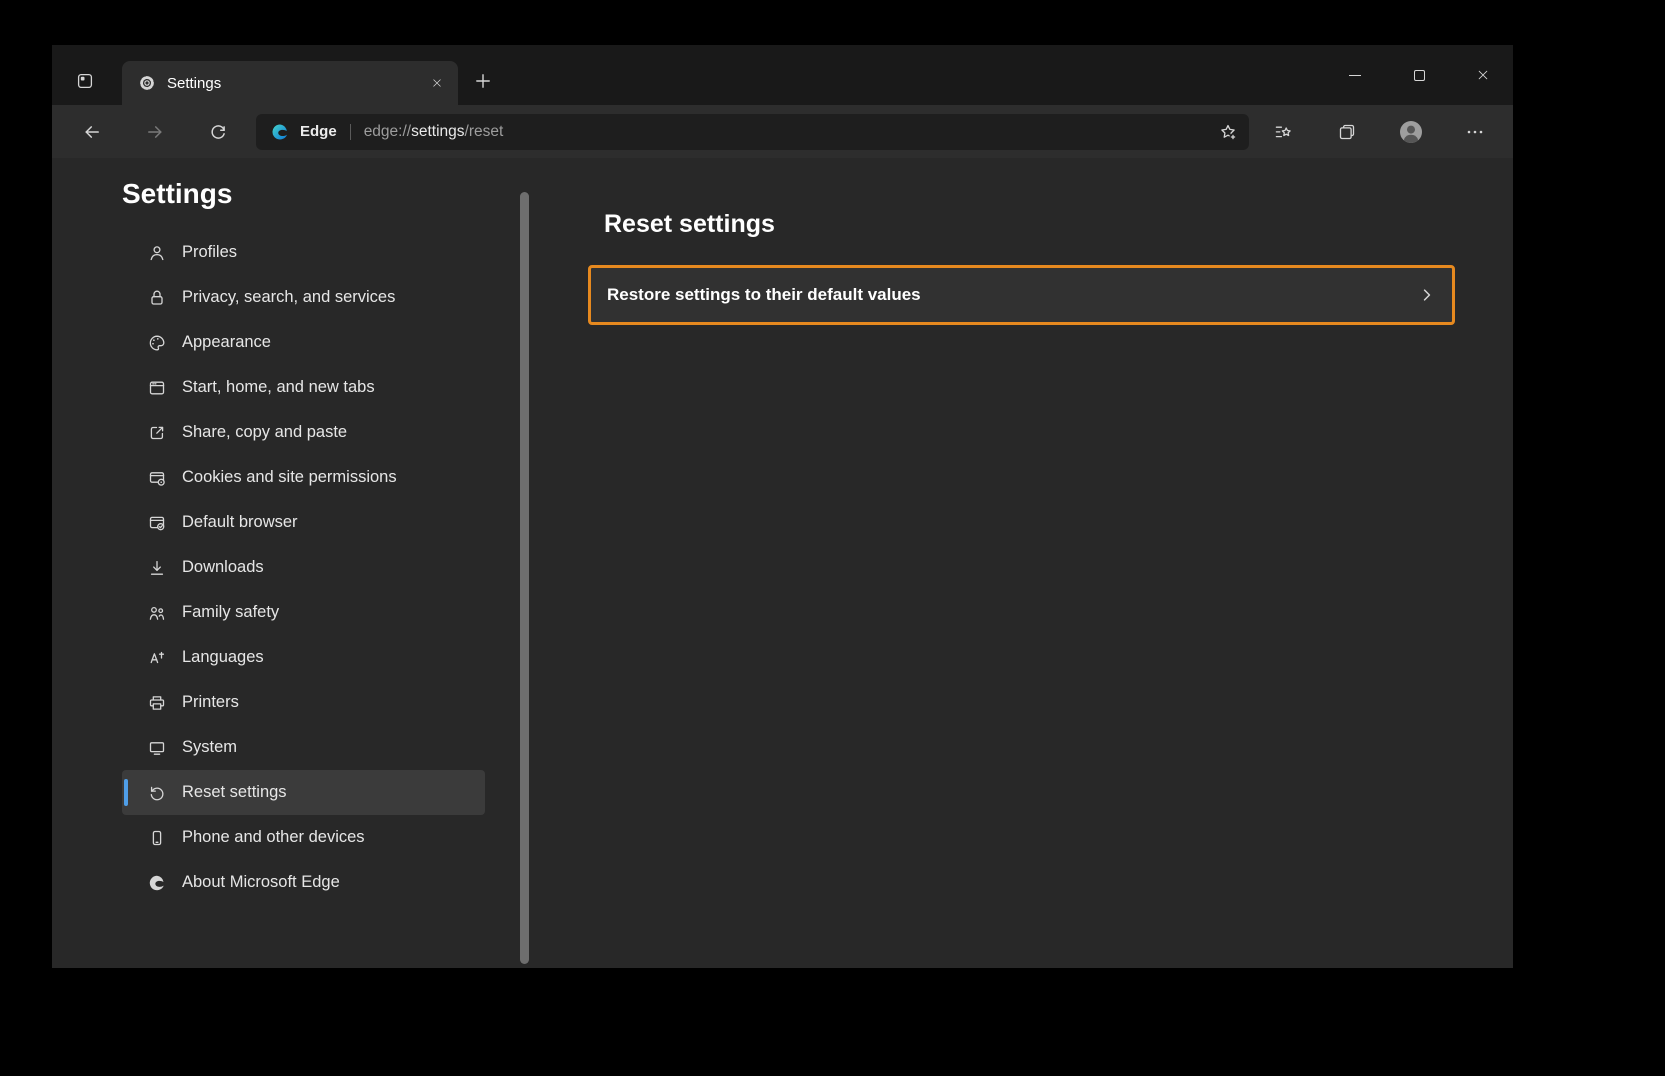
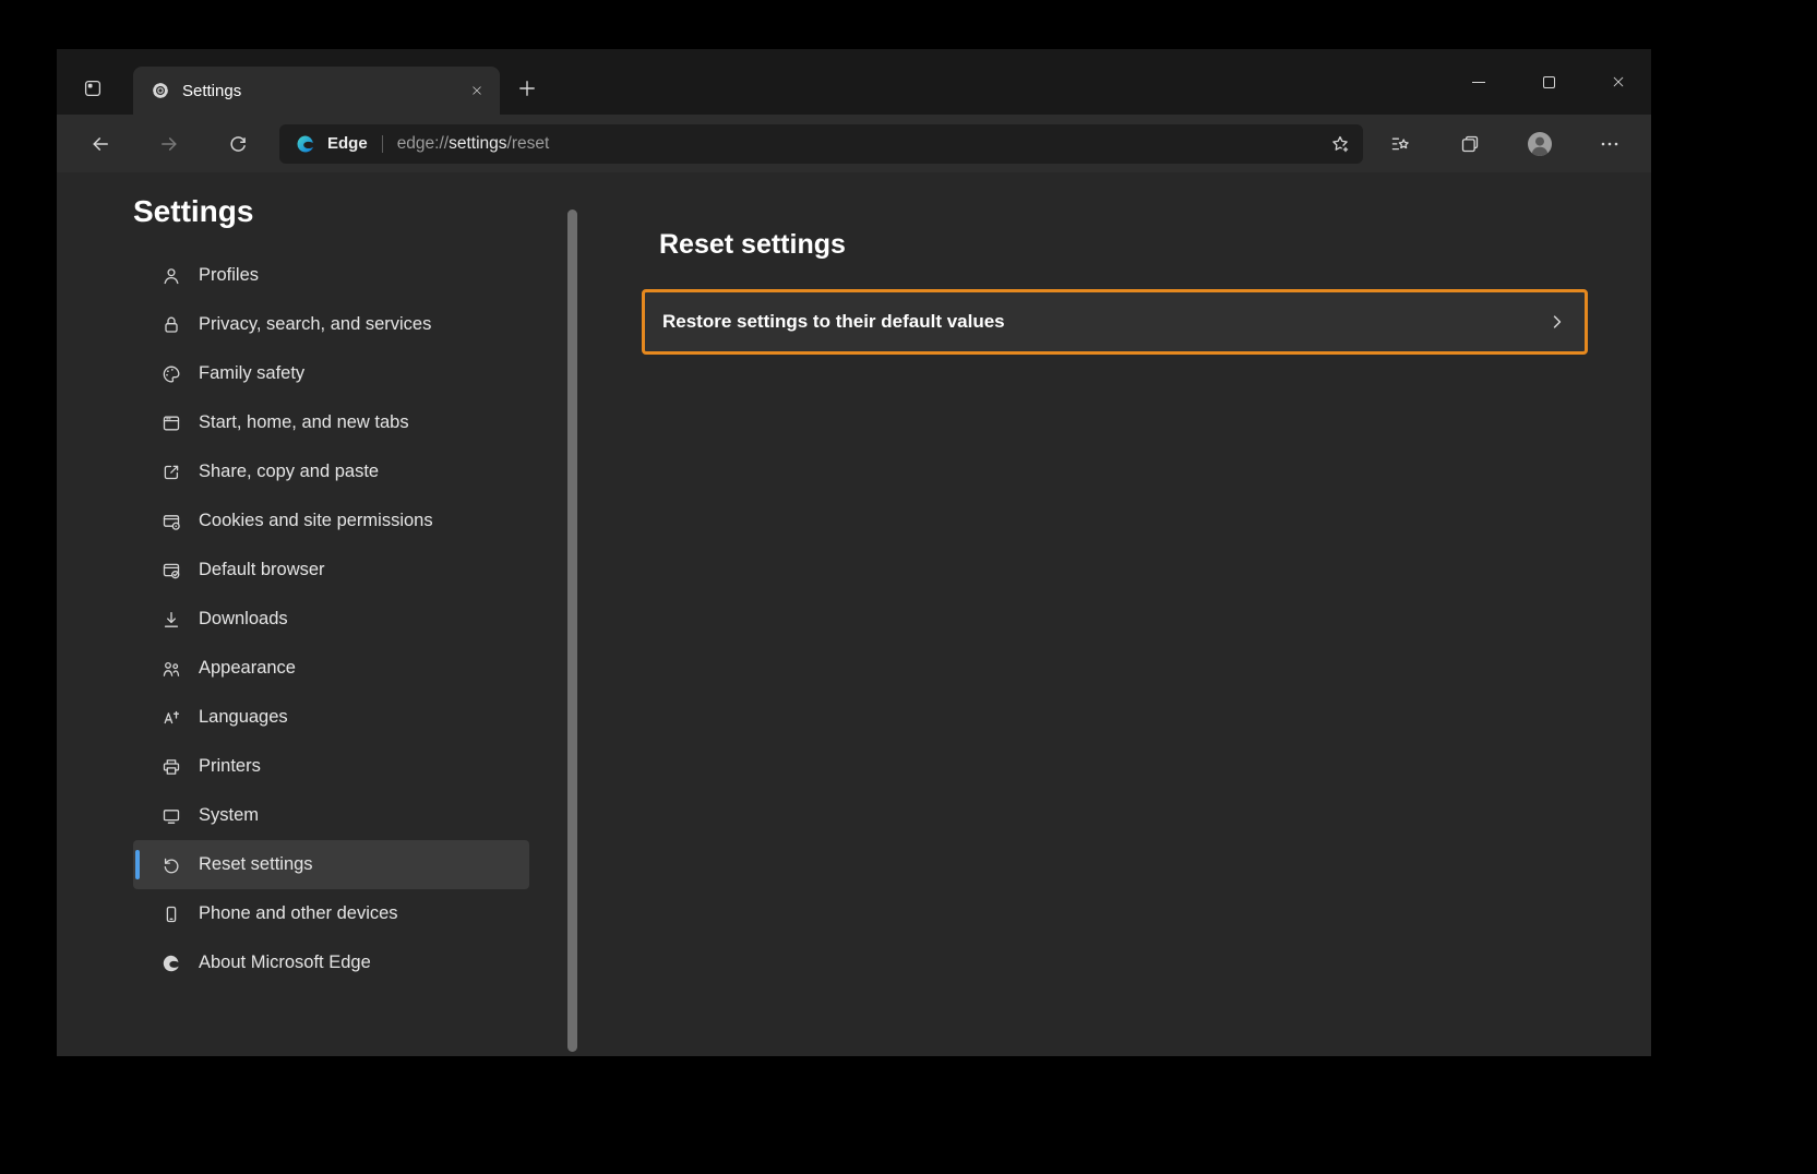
  Settings
  Edge
  edge://settings/reset
  Settings
  Profiles
  Privacy, search, and services
- Appearance
+ Family safety
  Start, home, and new tabs
  Share, copy and paste
  Cookies and site permissions
  Default browser
  Downloads
- Family safety
+ Appearance
  Languages
  Printers
  System
  Reset settings
  Phone and other devices
  About Microsoft Edge
  Reset settings
  Restore settings to their default values
